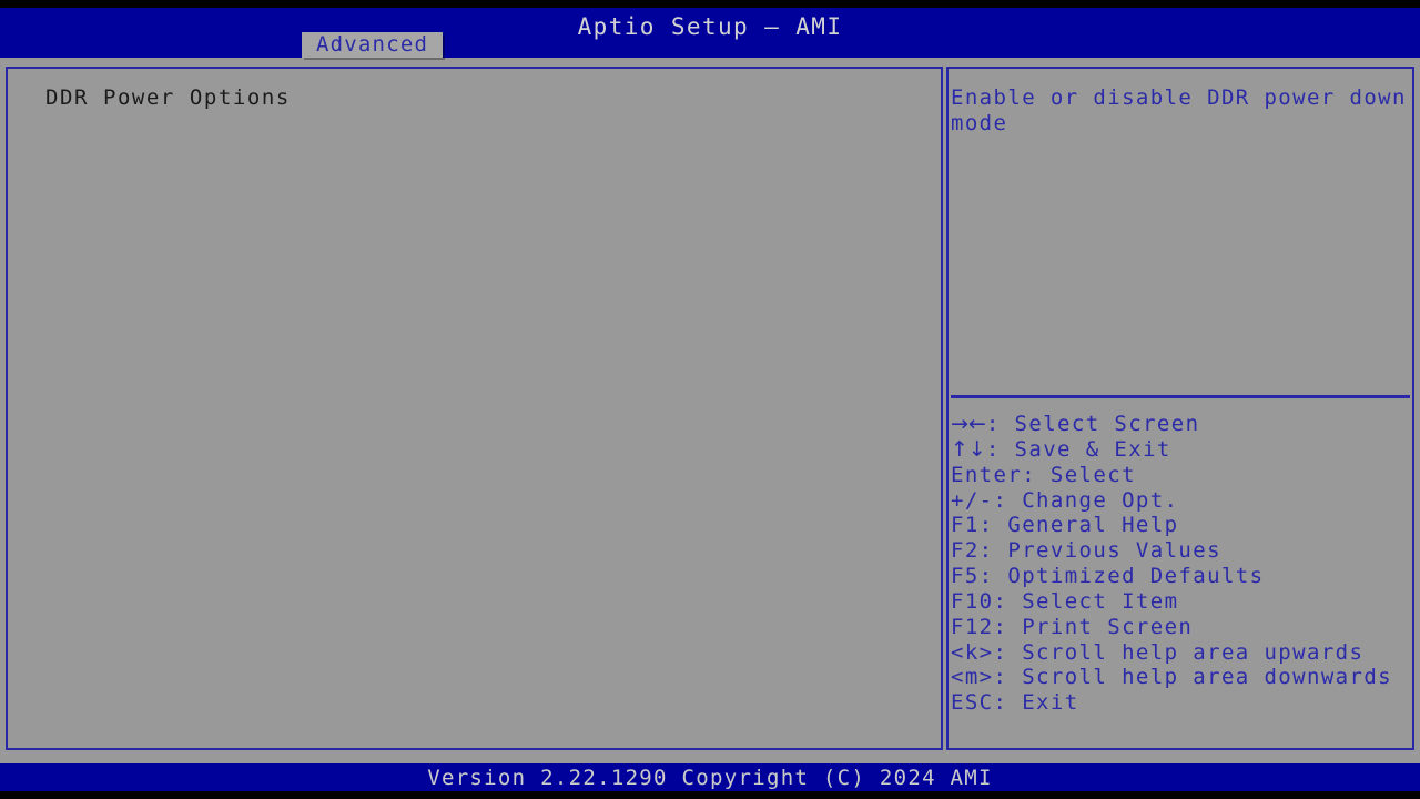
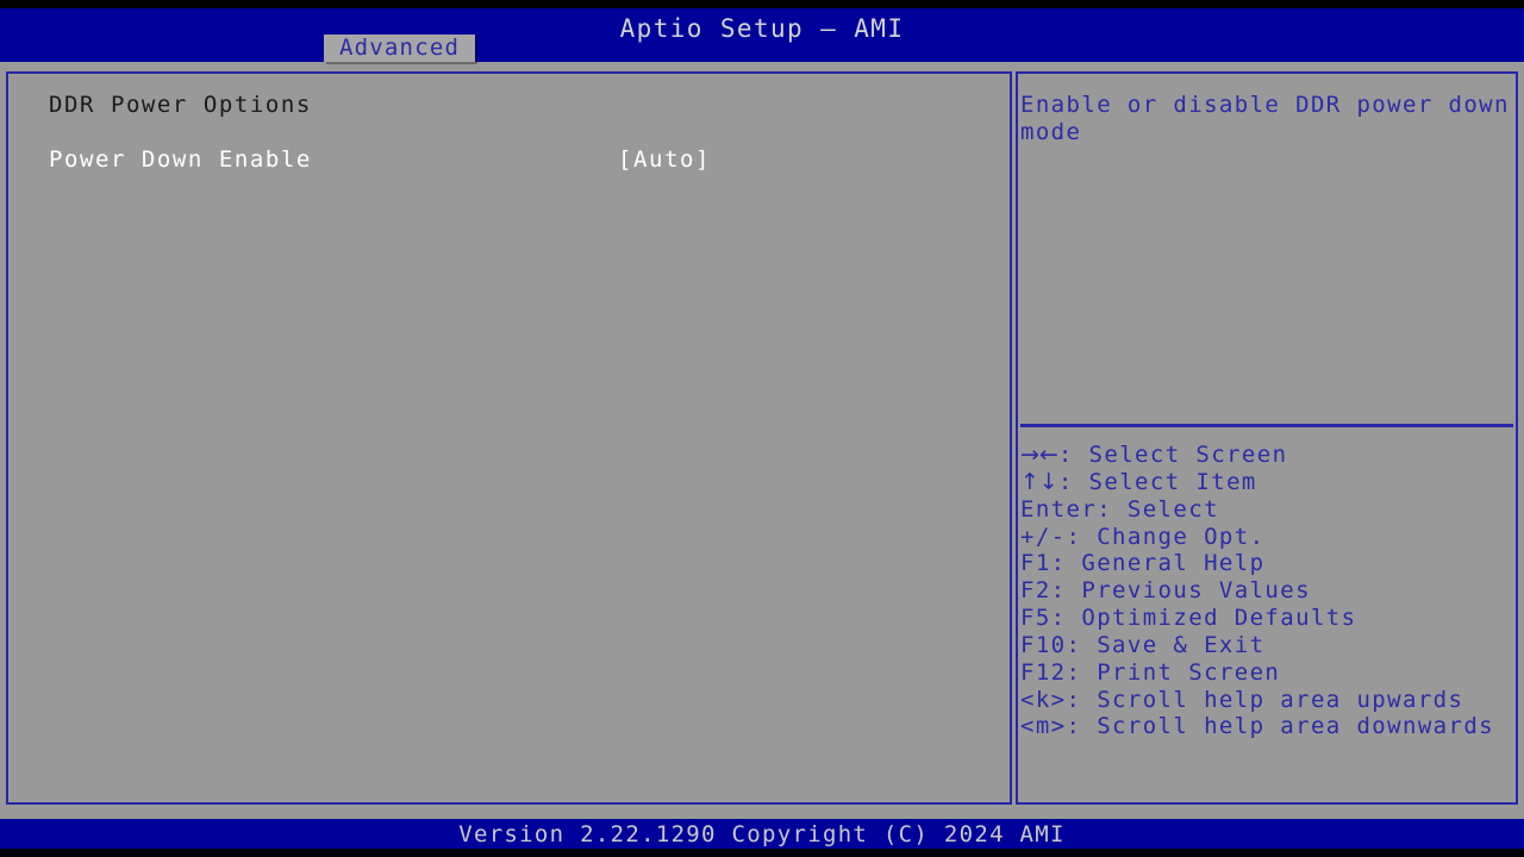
  Aptio Setup – AMI
  Advanced
  DDR Power Options
+ Power Down Enable
+ [Auto]
  Enable or disable DDR power down mode
  →←: Select Screen
- ↑↓: Save & Exit
+ ↑↓: Select Item
  Enter: Select
  +/-: Change Opt.
  F1: General Help
  F2: Previous Values
  F5: Optimized Defaults
- F10: Select Item
+ F10: Save & Exit
  F12: Print Screen
  <k>: Scroll help area upwards
  <m>: Scroll help area downwards
- ESC: Exit
  Version 2.22.1290 Copyright (C) 2024 AMI
